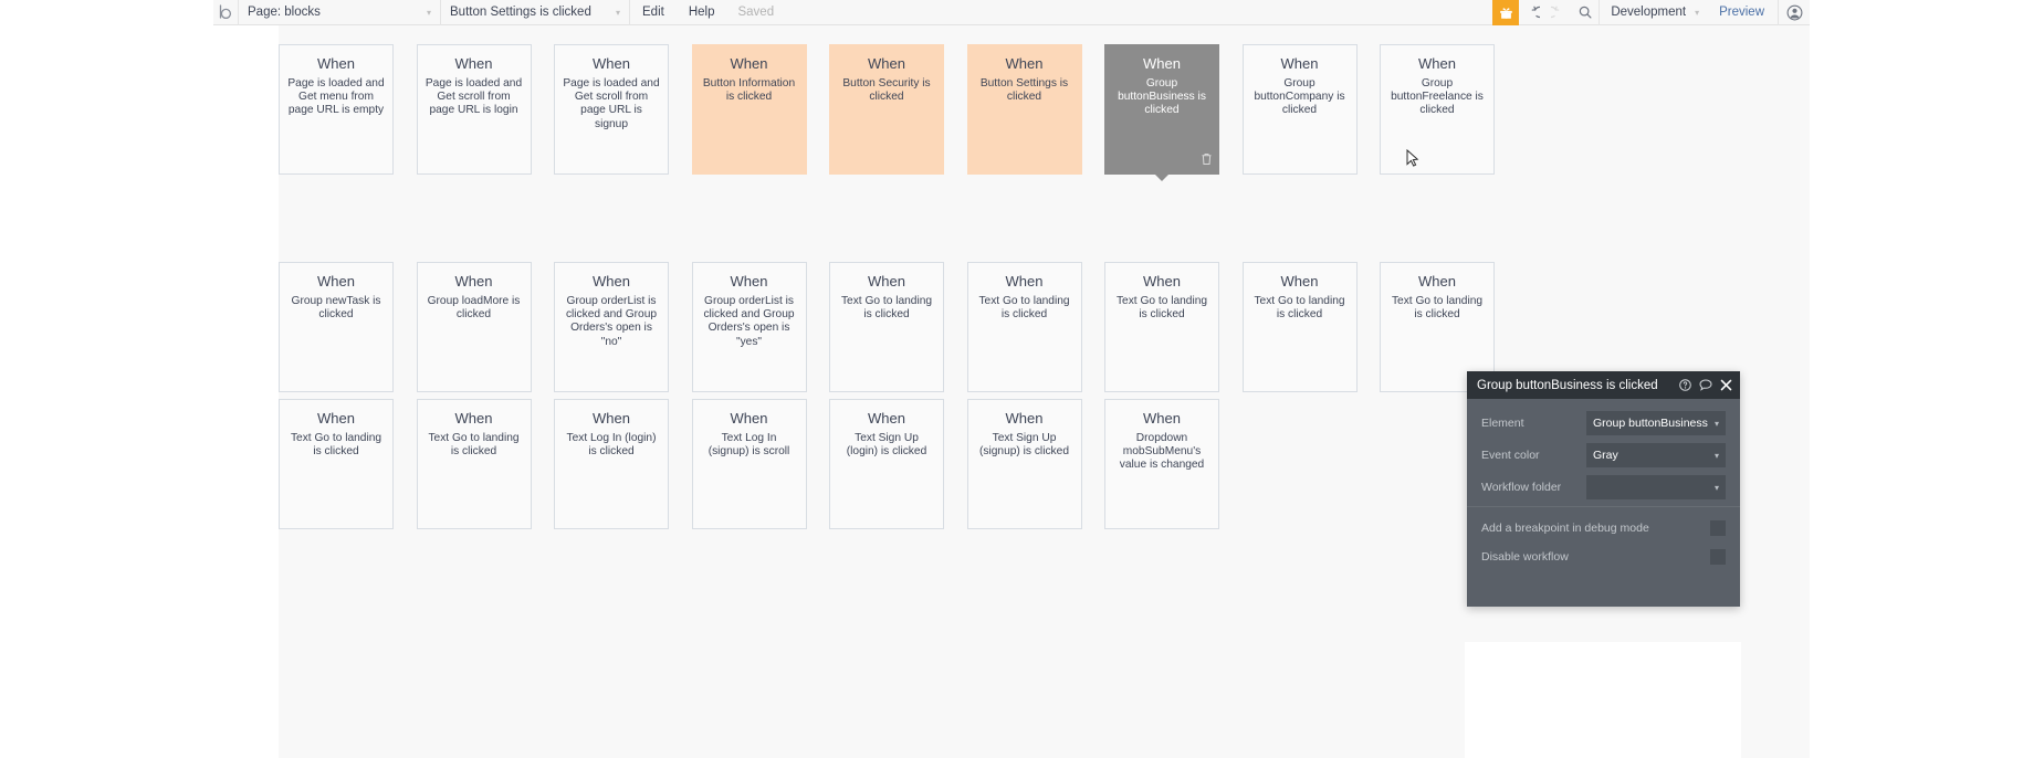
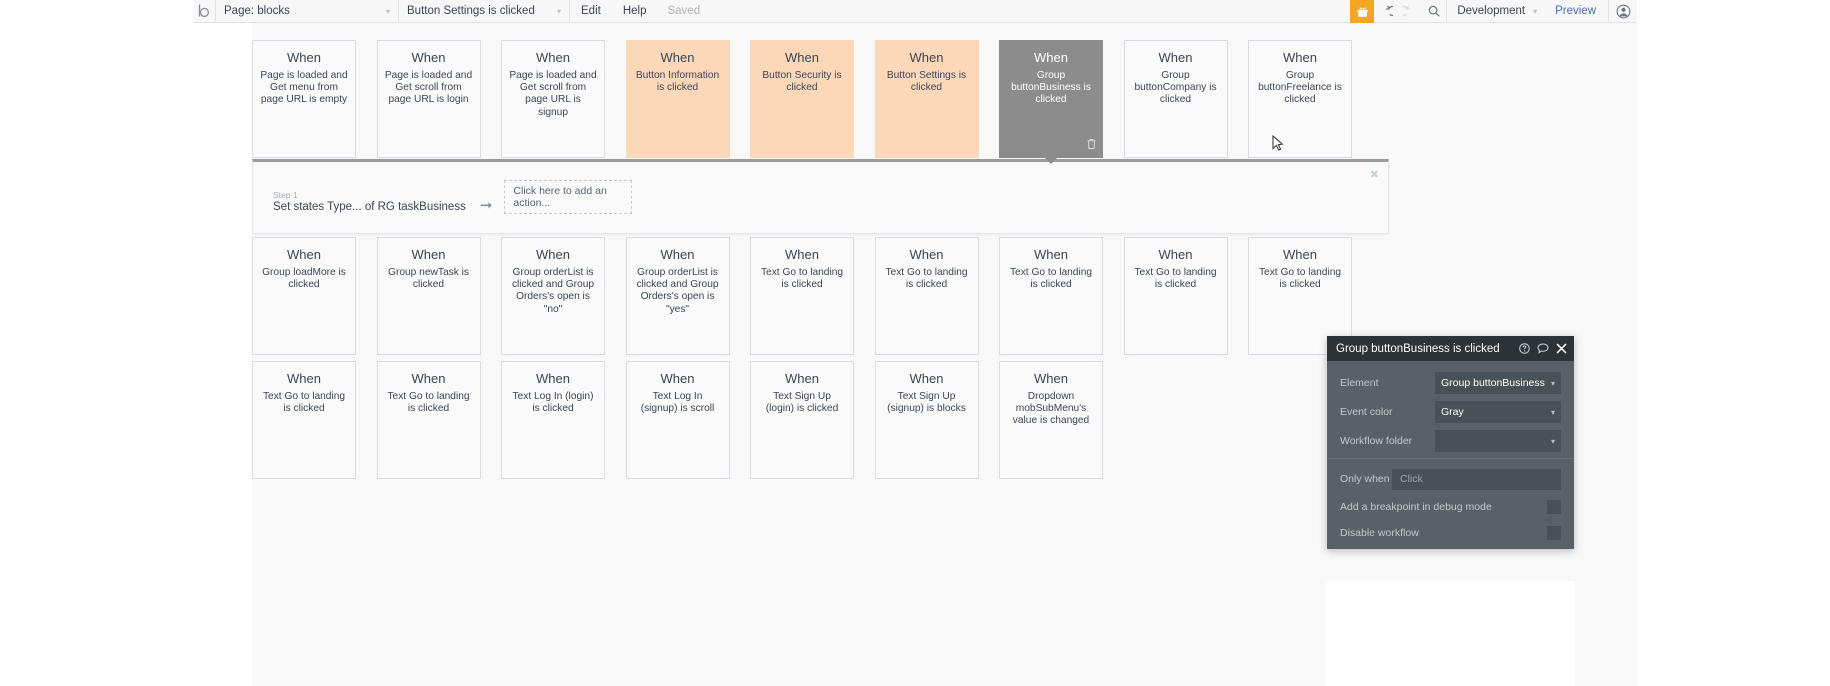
  Page: blocks
  ▾
  Button Settings is clicked
  ▾
  Edit
  Help
  Saved
  Development
  ▾
  Preview
+ Step 1
+ Set states Type... of RG taskBusiness
+ ➞
+ Click here to add an action...
+ ✖
  When
  Page is loaded and Get menu from page URL is empty
  When
  Page is loaded and Get scroll from page URL is login
  When
  Page is loaded and Get scroll from page URL is signup
  When
  Button Information is clicked
  When
  Button Security is clicked
  When
  Button Settings is clicked
  When
  Group buttonBusiness is clicked
  When
  Group buttonCompany is clicked
  When
  Group buttonFreelance is clicked
  When
- Group newTask is clicked
+ Group loadMore is clicked
  When
- Group loadMore is clicked
+ Group newTask is clicked
  When
  Group orderList is clicked and Group Orders's open is "no"
  When
  Group orderList is clicked and Group Orders's open is "yes"
  When
  Text Go to landing is clicked
  When
  Text Go to landing is clicked
  When
  Text Go to landing is clicked
  When
  Text Go to landing is clicked
  When
  Text Go to landing is clicked
  When
  Text Go to landing is clicked
  When
  Text Go to landing is clicked
  When
  Text Log In (login) is clicked
  When
  Text Log In (signup) is scroll
  When
  Text Sign Up (login) is clicked
  When
- Text Sign Up (signup) is clicked
+ Text Sign Up (signup) is blocks
  When
  Dropdown mobSubMenu's value is changed
  Group buttonBusiness is clicked
  Element
  Group buttonBusiness
  ▾
  Event color
  Gray
  ▾
  Workflow folder
  ▾
+ Only when
+ Click
  Add a breakpoint in debug mode
  Disable workflow
